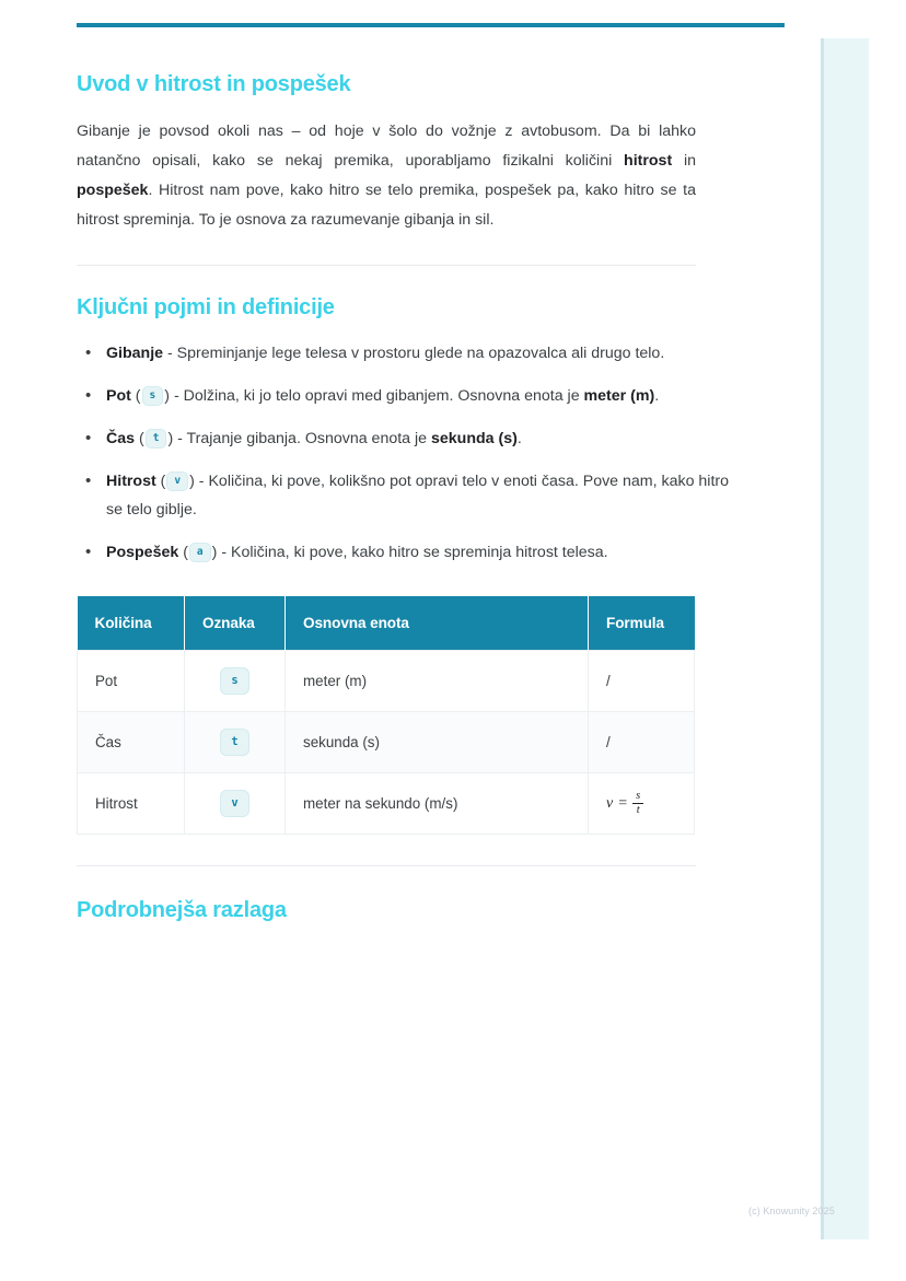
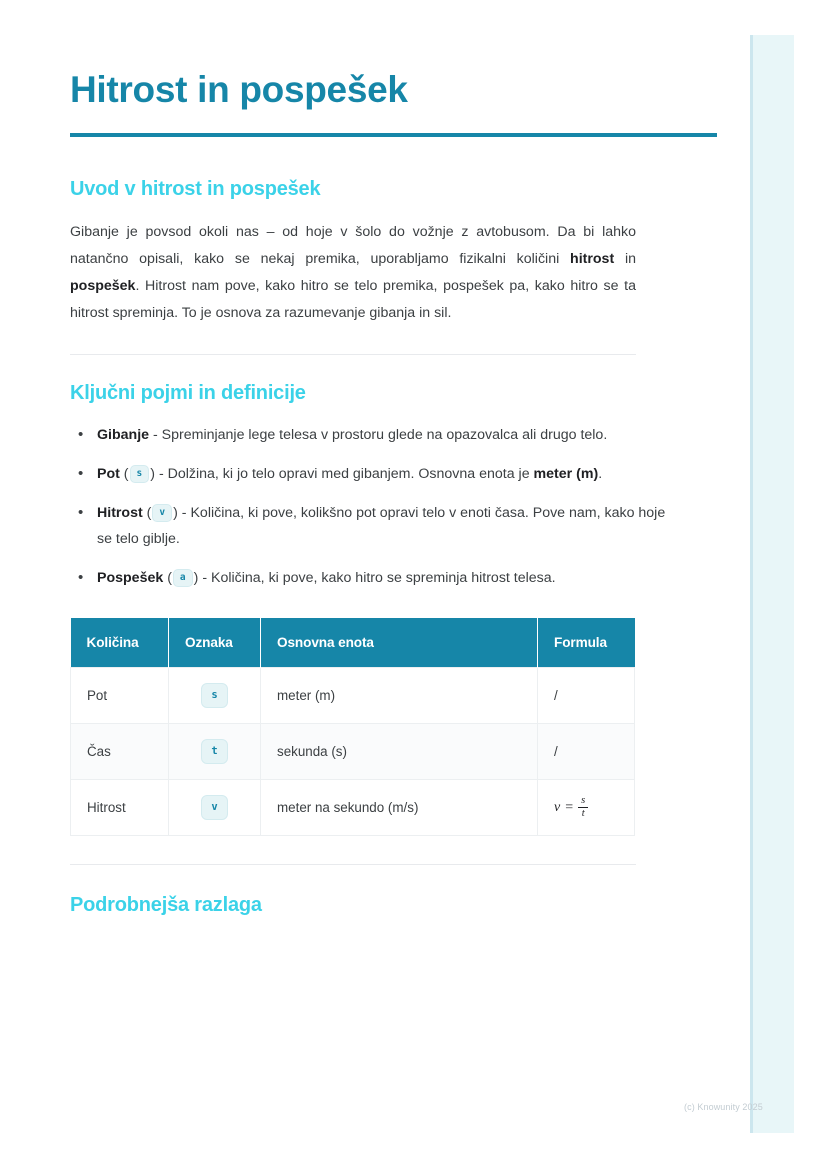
+ Hitrost in pospešek
  Uvod v hitrost in pospešek
  Gibanje je povsod okoli nas – od hoje v šolo do vožnje z avtobusom. Da bi lahko natančno opisali, kako se nekaj premika, uporabljamo fizikalni količini hitrost in pospešek. Hitrost nam pove, kako hitro se telo premika, pospešek pa, kako hitro se ta hitrost spreminja. To je osnova za razumevanje gibanja in sil.
  Ključni pojmi in definicije
  Gibanje - Spreminjanje lege telesa v prostoru glede na opazovalca ali drugo telo.
  Pot ( s ) - Dolžina, ki jo telo opravi med gibanjem. Osnovna enota je meter (m).
- Čas ( t ) - Trajanje gibanja. Osnovna enota je sekunda (s).
- Hitrost ( v ) - Količina, ki pove, kolikšno pot opravi telo v enoti časa. Pove nam, kako hitro se telo giblje.
+ Hitrost ( v ) - Količina, ki pove, kolikšno pot opravi telo v enoti časa. Pove nam, kako hoje se telo giblje.
  Pospešek ( a ) - Količina, ki pove, kako hitro se spreminja hitrost telesa.
  Količina	Oznaka	Osnovna enota	Formula
  Pot	s	meter (m)	/
  Čas	t	sekunda (s)	/
  Hitrost	v	meter na sekundo (m/s)	v = st
  Podrobnejša razlaga
  (c) Knowunity 2025
